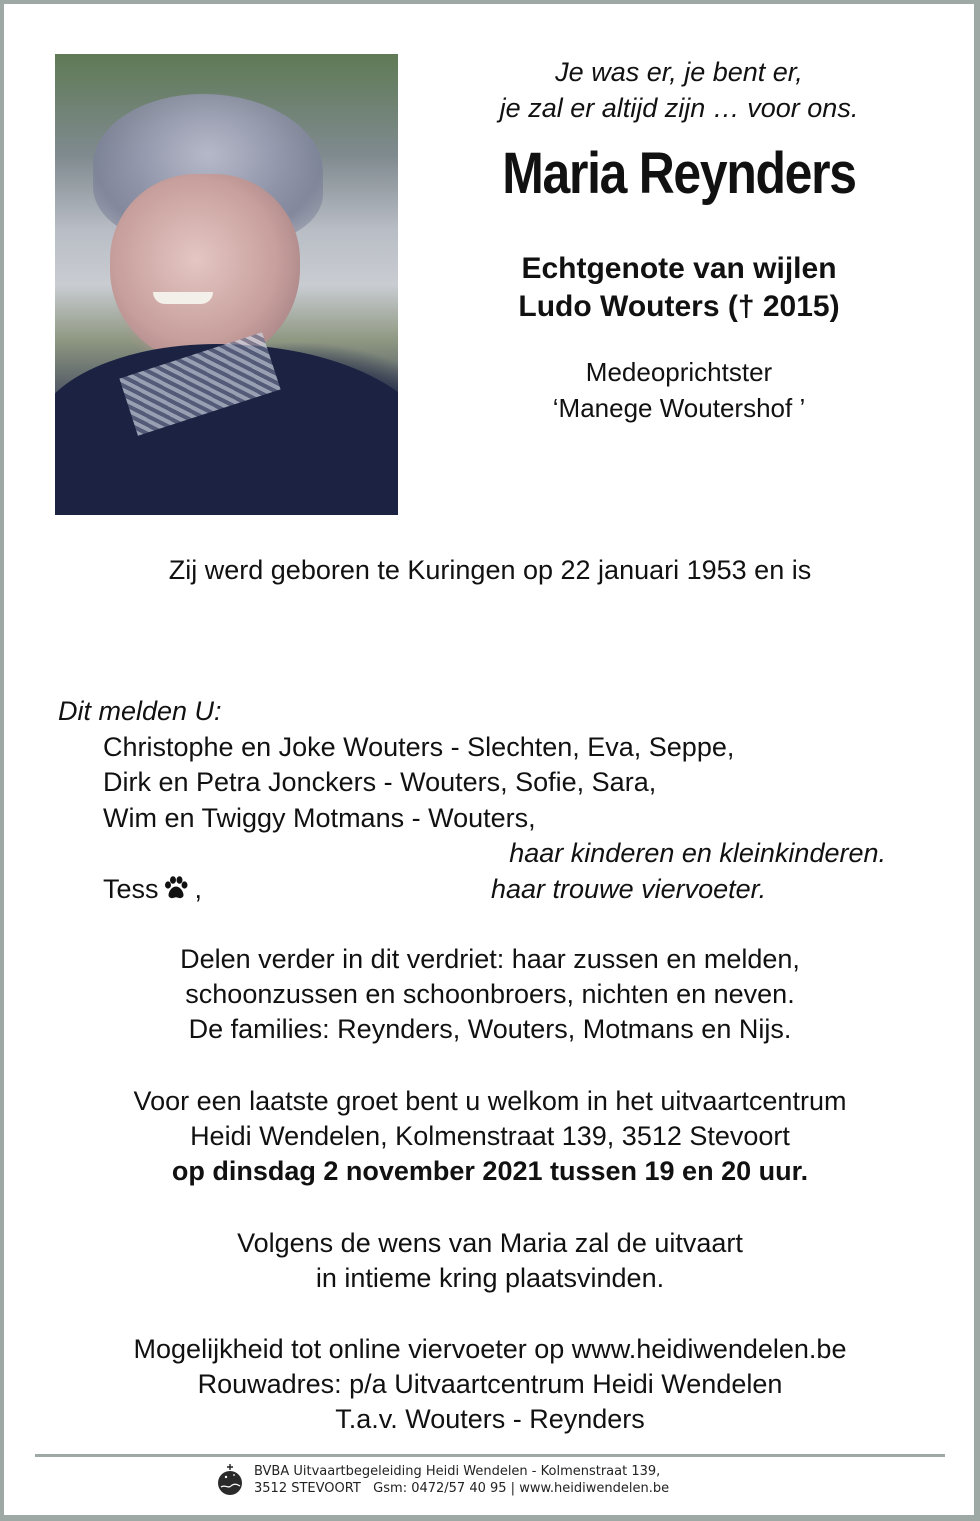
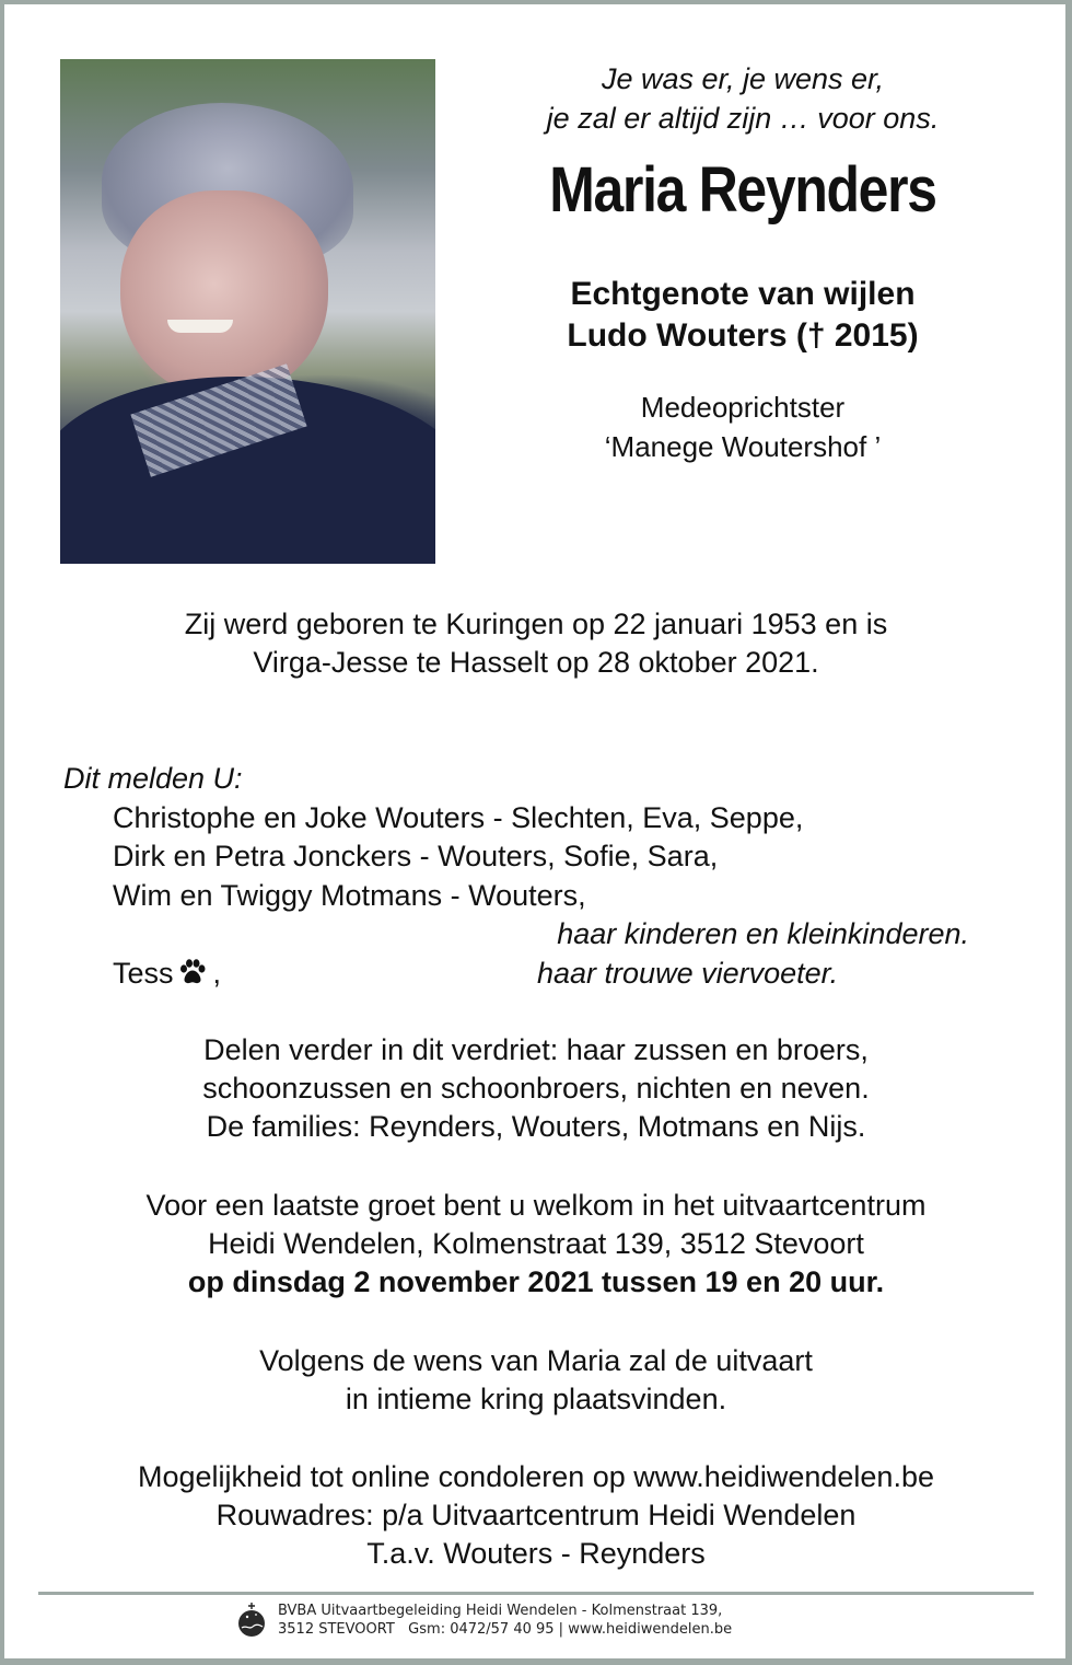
- Je was er, je bent er,
+ Je was er, je wens er,
  je zal er altijd zijn … voor ons.
  Maria Reynders
  Echtgenote van wijlen
  Ludo Wouters († 2015)
  Medeoprichtster
  ‘Manege Woutershof ’
  Zij werd geboren te Kuringen op 22 januari 1953 en is
+ Virga-Jesse te Hasselt op 28 oktober 2021.
  Dit melden U:
  Christophe en Joke Wouters - Slechten, Eva, Seppe,
  Dirk en Petra Jonckers - Wouters, Sofie, Sara,
  Wim en Twiggy Motmans - Wouters,
  haar kinderen en kleinkinderen.
  Tess ,
  haar trouwe viervoeter.
- Delen verder in dit verdriet: haar zussen en melden,
+ Delen verder in dit verdriet: haar zussen en broers,
  schoonzussen en schoonbroers, nichten en neven.
  De families: Reynders, Wouters, Motmans en Nijs.
  Voor een laatste groet bent u welkom in het uitvaartcentrum
  Heidi Wendelen, Kolmenstraat 139, 3512 Stevoort
  op dinsdag 2 november 2021 tussen 19 en 20 uur.
  Volgens de wens van Maria zal de uitvaart
  in intieme kring plaatsvinden.
- Mogelijkheid tot online viervoeter op www.heidiwendelen.be
+ Mogelijkheid tot online condoleren op www.heidiwendelen.be
  Rouwadres: p/a Uitvaartcentrum Heidi Wendelen
  T.a.v. Wouters - Reynders
  BVBA Uitvaartbegeleiding Heidi Wendelen - Kolmenstraat 139,
  3512 STEVOORT Gsm: 0472/57 40 95 | www.heidiwendelen.be
